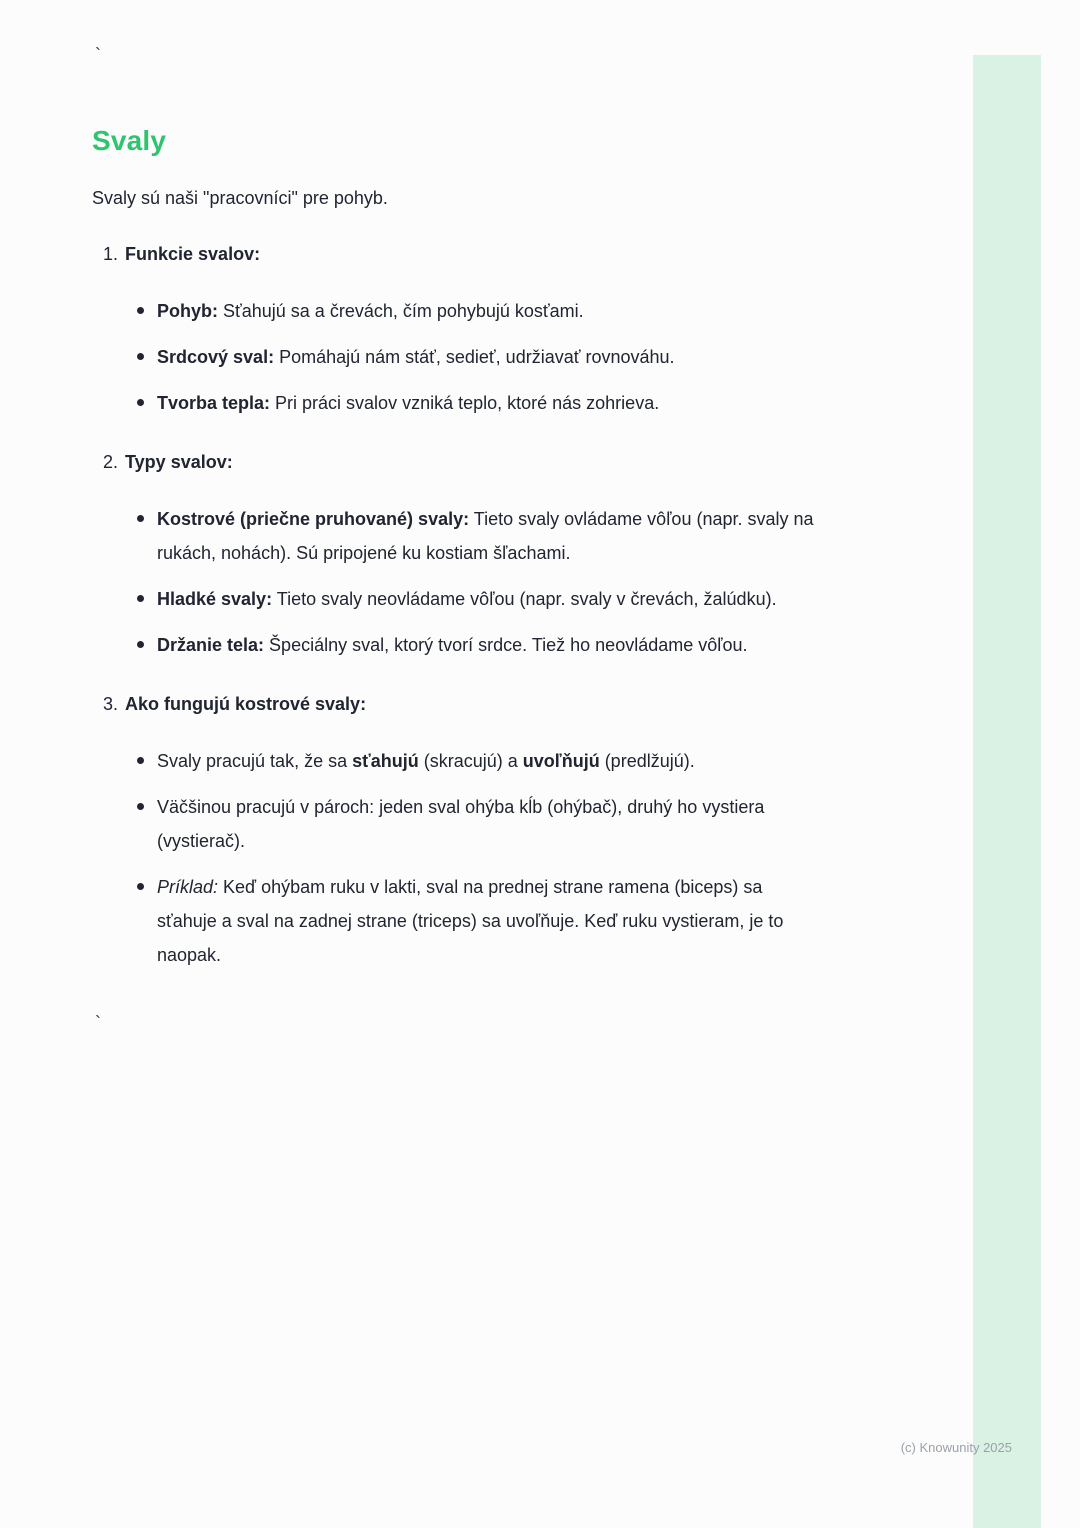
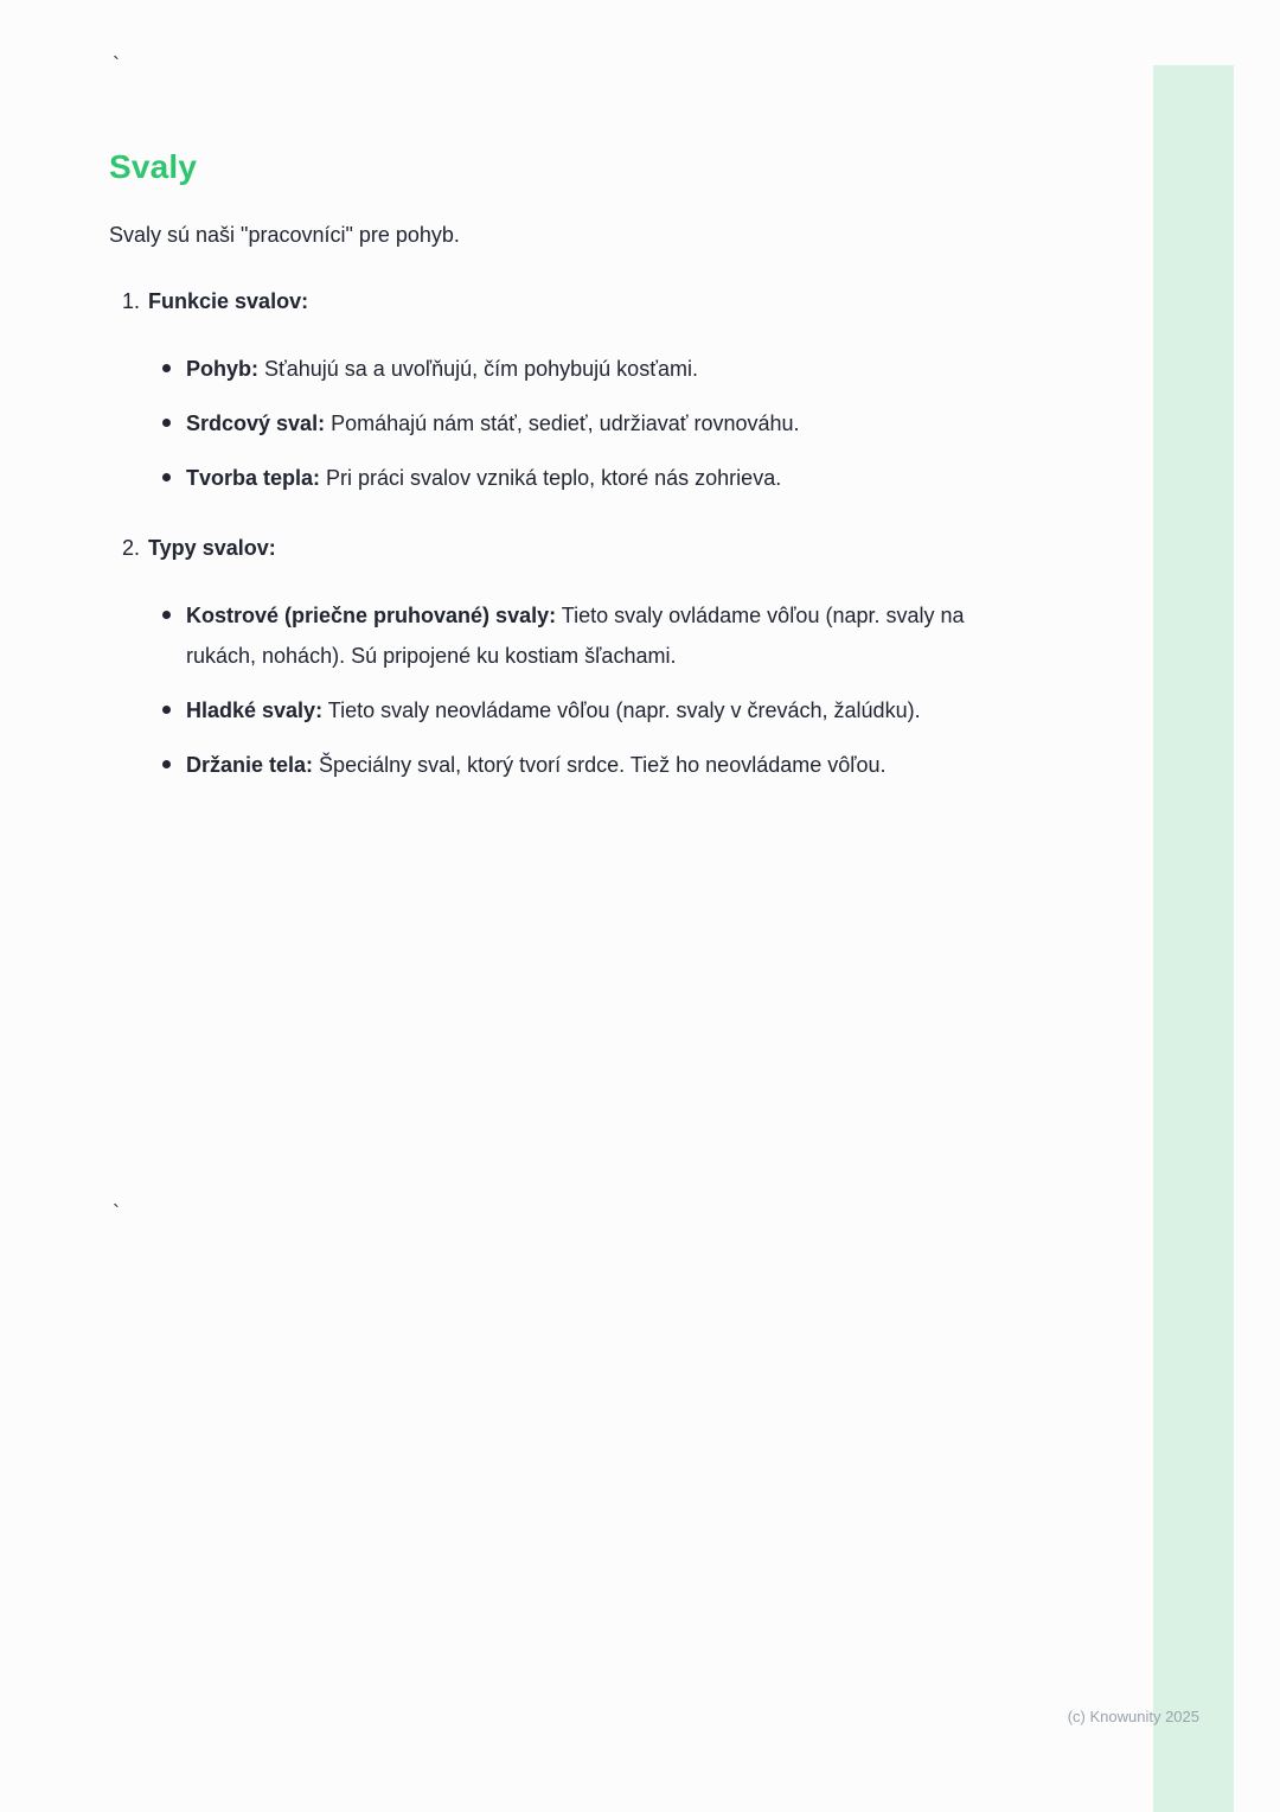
  `
  Svaly
  Svaly sú naši "pracovníci" pre pohyb.
  1. Funkcie svalov:
- Pohyb: Sťahujú sa a črevách, čím pohybujú kosťami.
+ Pohyb: Sťahujú sa a uvoľňujú, čím pohybujú kosťami.
  Srdcový sval: Pomáhajú nám stáť, sedieť, udržiavať rovnováhu.
  Tvorba tepla: Pri práci svalov vzniká teplo, ktoré nás zohrieva.
  2. Typy svalov:
  Kostrové (priečne pruhované) svaly: Tieto svaly ovládame vôľou (napr. svaly na rukách, nohách). Sú pripojené ku kostiam šľachami.
  Hladké svaly: Tieto svaly neovládame vôľou (napr. svaly v črevách, žalúdku).
  Držanie tela: Špeciálny sval, ktorý tvorí srdce. Tiež ho neovládame vôľou.
- 3. Ako fungujú kostrové svaly:
- Svaly pracujú tak, že sa sťahujú (skracujú) a uvoľňujú (predlžujú).
- Väčšinou pracujú v pároch: jeden sval ohýba kĺb (ohýbač), druhý ho vystiera (vystierač).
- Príklad: Keď ohýbam ruku v lakti, sval na prednej strane ramena (biceps) sa sťahuje a sval na zadnej strane (triceps) sa uvoľňuje. Keď ruku vystieram, je to naopak.
  `
  (c) Knowunity 2025
